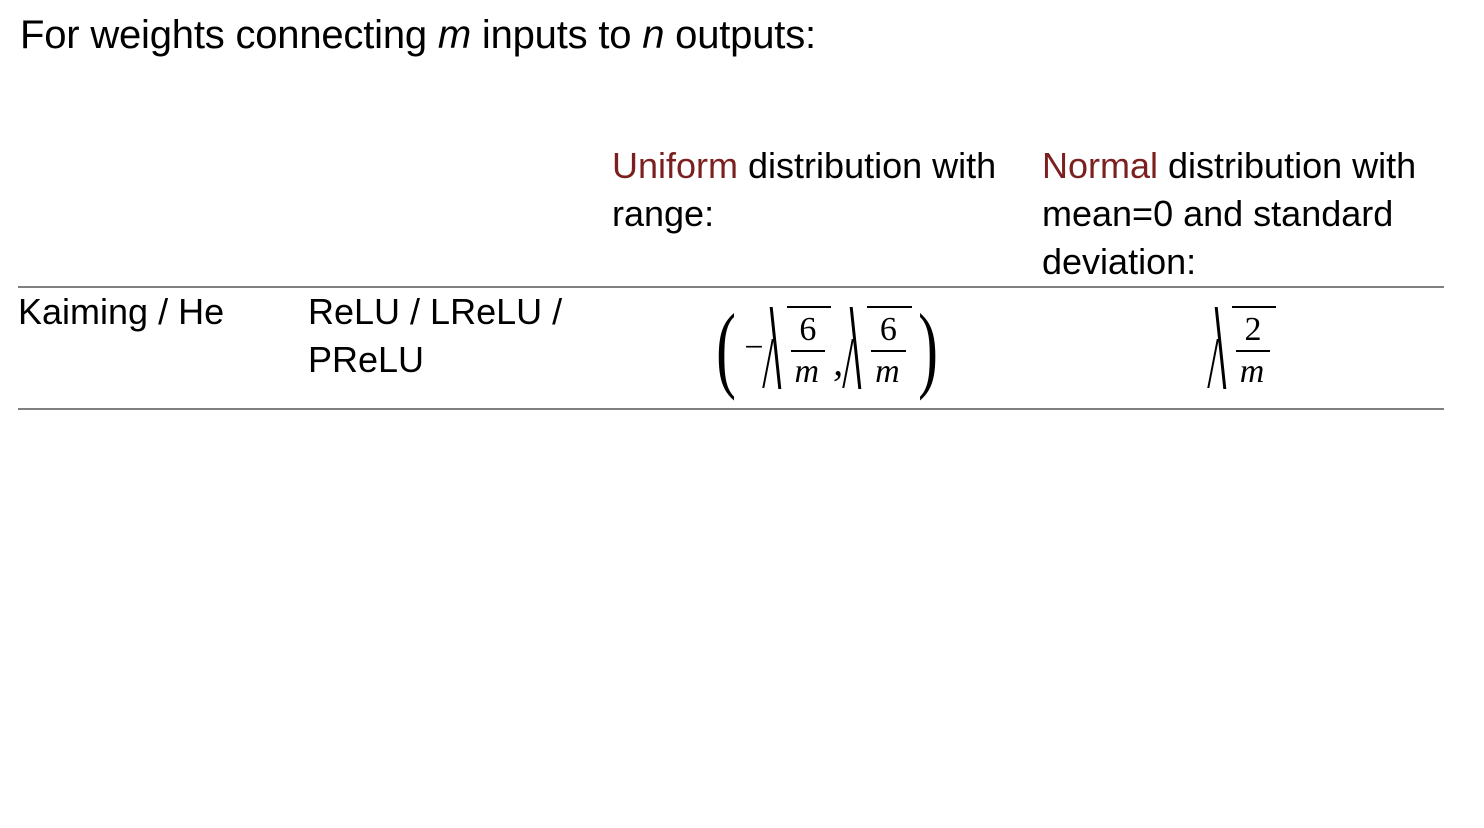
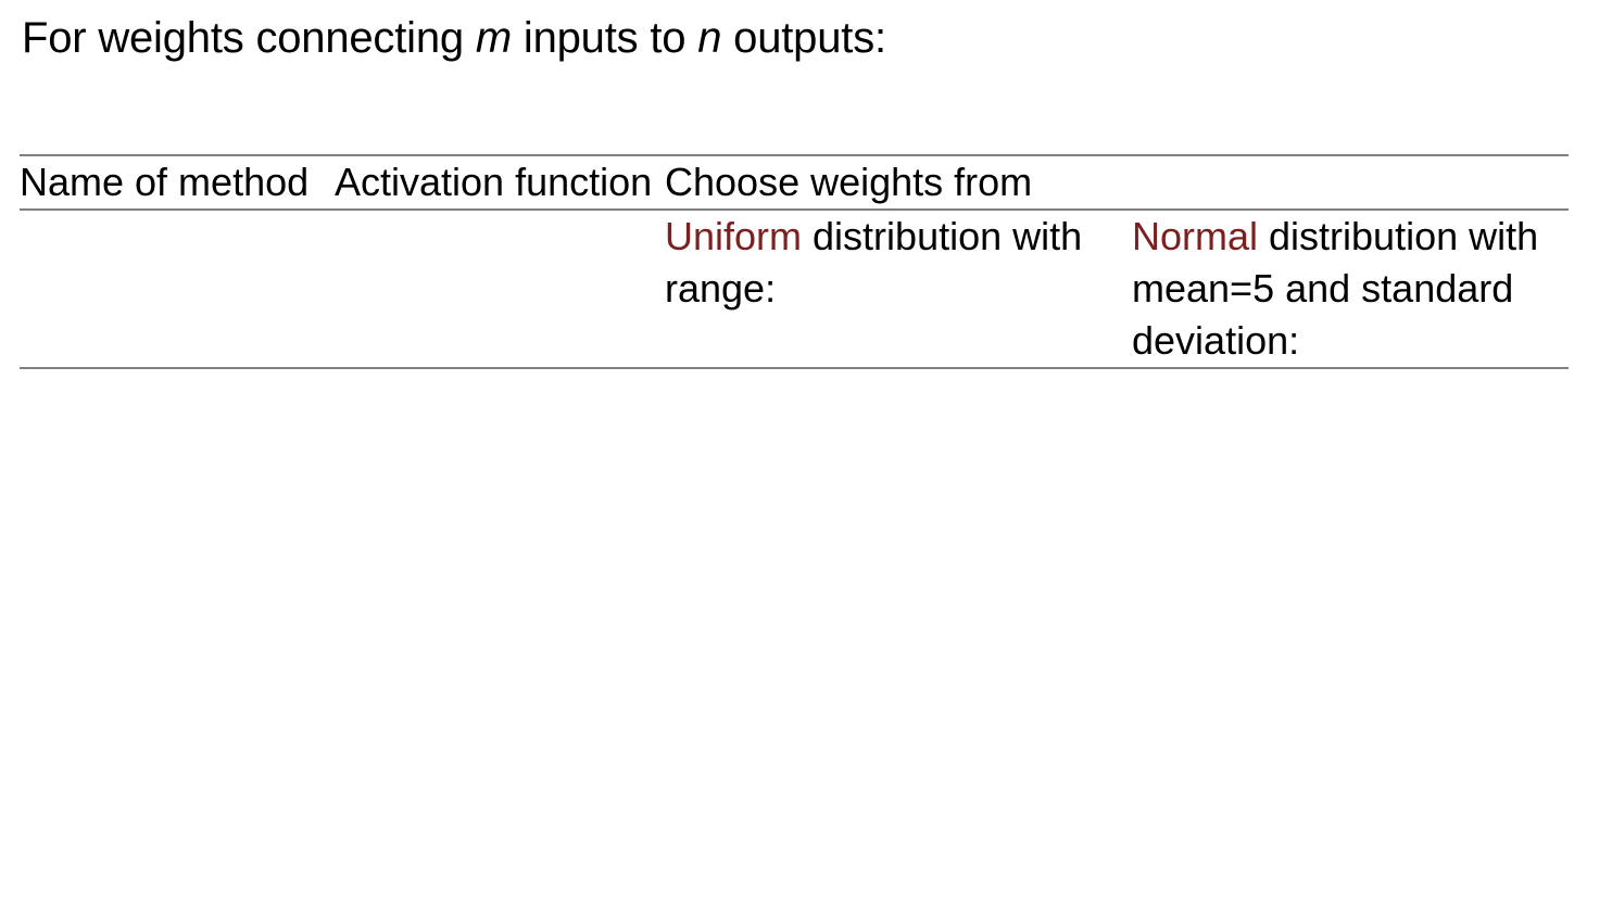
  For weights connecting m inputs to n outputs:
+ Name of method	Activation function	Choose weights from
- 		Uniform distribution with range:	Normal distribution with mean=0 and standard deviation:
+ 		Uniform distribution with range:	Normal distribution with mean=5 and standard deviation:
- Kaiming / He	ReLU / LReLU / PReLU	( − 6 m , 6 m )	2 m
